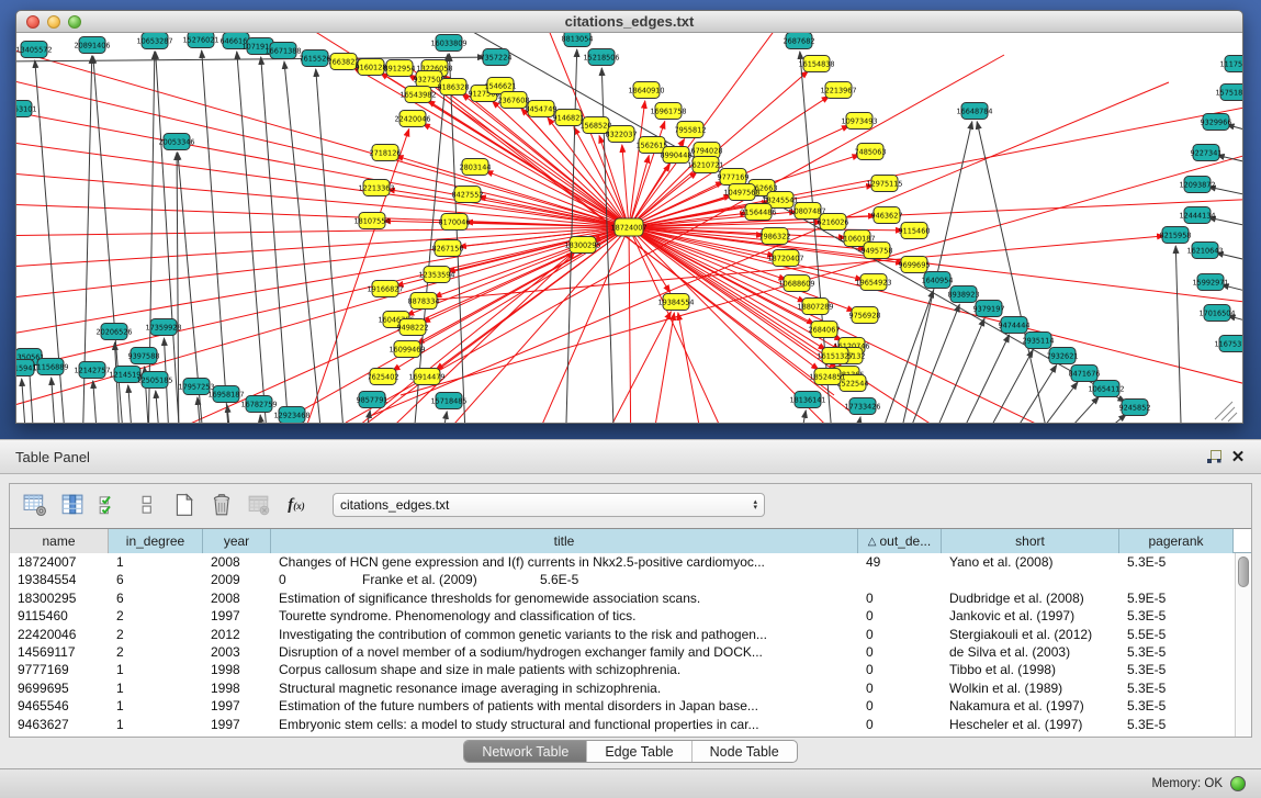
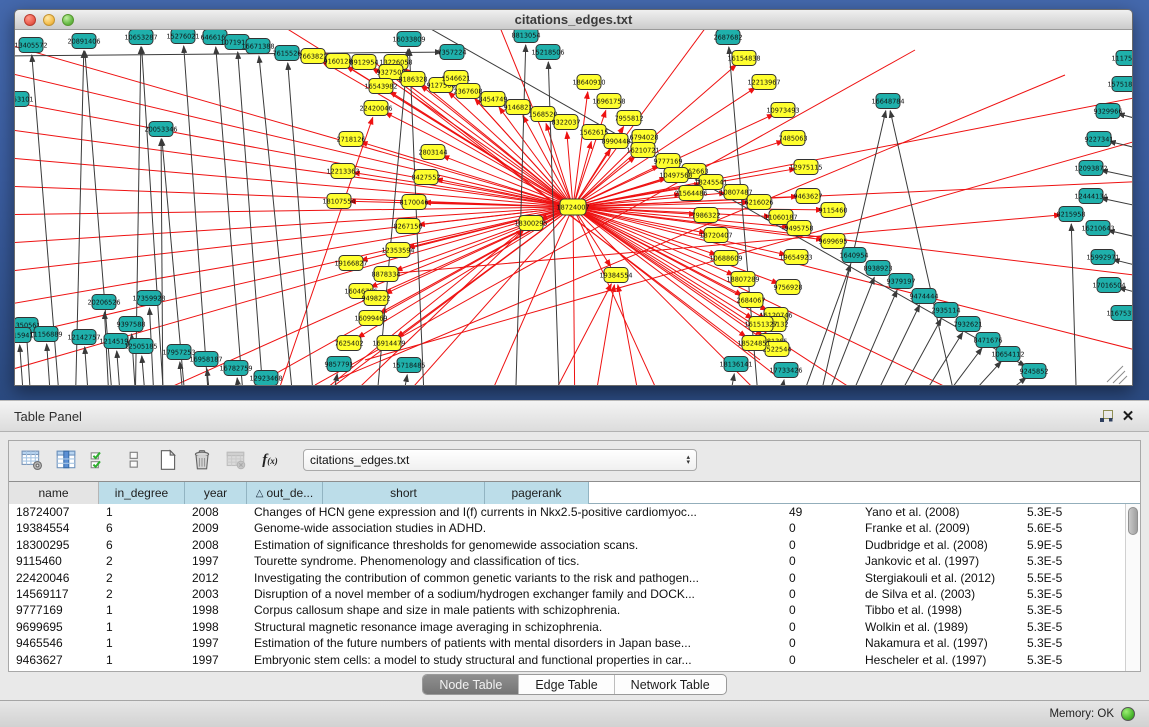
  citations_edges.txt
  18724007
  13405572
  20891406
  10653287
  15276021
  646616
  107191
  16671388
  7615526
  16033809
  7357224
  15218506
  2687682
  20053346
  16648784
  157518
  9329966
  9227341
  12093872
  12444134
  8215958
  16210643
  15992971
  17016504
  116753
  1640954
  8938923
  9379197
  9474444
  2935114
  7932621
  8471676
  10654112
  9245852
  17733426
  9857791
  15718485
  18136141
  20206526
  17359928
  9397588
  350561
  15941
  11156889
  12142757
  1214519
  12505185
  17957253
  16958187
  16782759
  12923468
  7663822
  9160128
  8912954
  13226058
  932750
  8186328
  16543982
  91275
  1546621
  2367608
  8454749
  22420046
  9146821
  1568520
  8322037
  1562615
  18640910
  16961758
  7955812
  8990448
  6794028
  16210721
  9777169
  62663
  10497568
  18245541
  10807487
  21564486
  2718126
  12213363
  2803144
  8427552
  18107554
  8170046
  6216026
  16154838
  12213967
  10973493
  7485063
  12975115
  9463627
  9115460
  11060187
  9495758
  9699695
  19654923
  9756928
  16120746
  522544
  18300295
  19384554
  8267150
  12353594
  19166827
  8878334
  9498222
  16099469
  7625402
  16914479
  7986322
  18720407
  10688609
  18807289
  2684067
  16151327
  18524851
  Table Panel
  ✕
  f(x)
  citations_edges.txt
  name
  in_degree
  year
- title
  △
  out_de...
  short
  pagerank
  18724007
  1
  2008
  Changes of HCN gene expression and I(f) currents in Nkx2.5-positive cardiomyoc...
  49
  Yano et al. (2008)
  5.3E-5
  19384554
  6
  2009
+ Genome-wide association studies in ADHD.
  0
  Franke et al. (2009)
  5.6E-5
  18300295
  6
  2008
  Estimation of significance thresholds for genomewide association scans.
  0
  Dudbridge et al. (2008)
  5.9E-5
  9115460
  2
  1997
  Tourette syndrome. Phenomenology and classification of tics.
  0
  Jankovic et al. (1997)
  5.3E-5
  22420046
  2
  2012
  Investigating the contribution of common genetic variants to the risk and pathogen...
  0
  Stergiakouli et al. (2012)
  5.5E-5
  14569117
  2
  2003
  Disruption of a novel member of a sodium/hydrogen exchanger family and DOCK...
  0
  de Silva et al. (2003)
  5.3E-5
  9777169
  1
  1998
  Corpus callosum shape and size in male patients with schizophrenia.
  0
  Tibbo et al. (1998)
  5.3E-5
  9699695
  1
  1998
  Structural magnetic resonance image averaging in schizophrenia.
  0
  Wolkin et al. (1989)
  5.3E-5
  9465546
  1
  1997
  Estimation of the future numbers of patients with mental disorders in Japan base...
  0
  Nakamura et al. (1997)
  5.3E-5
  9463627
  1
  1997
  Embryonic stem cells: a model to study structural and functional properties in car...
  0
  Hescheler et al. (1997)
  5.3E-5
- Network Table
+ Node Table
  Edge Table
- Node Table
+ Network Table
  Memory: OK
